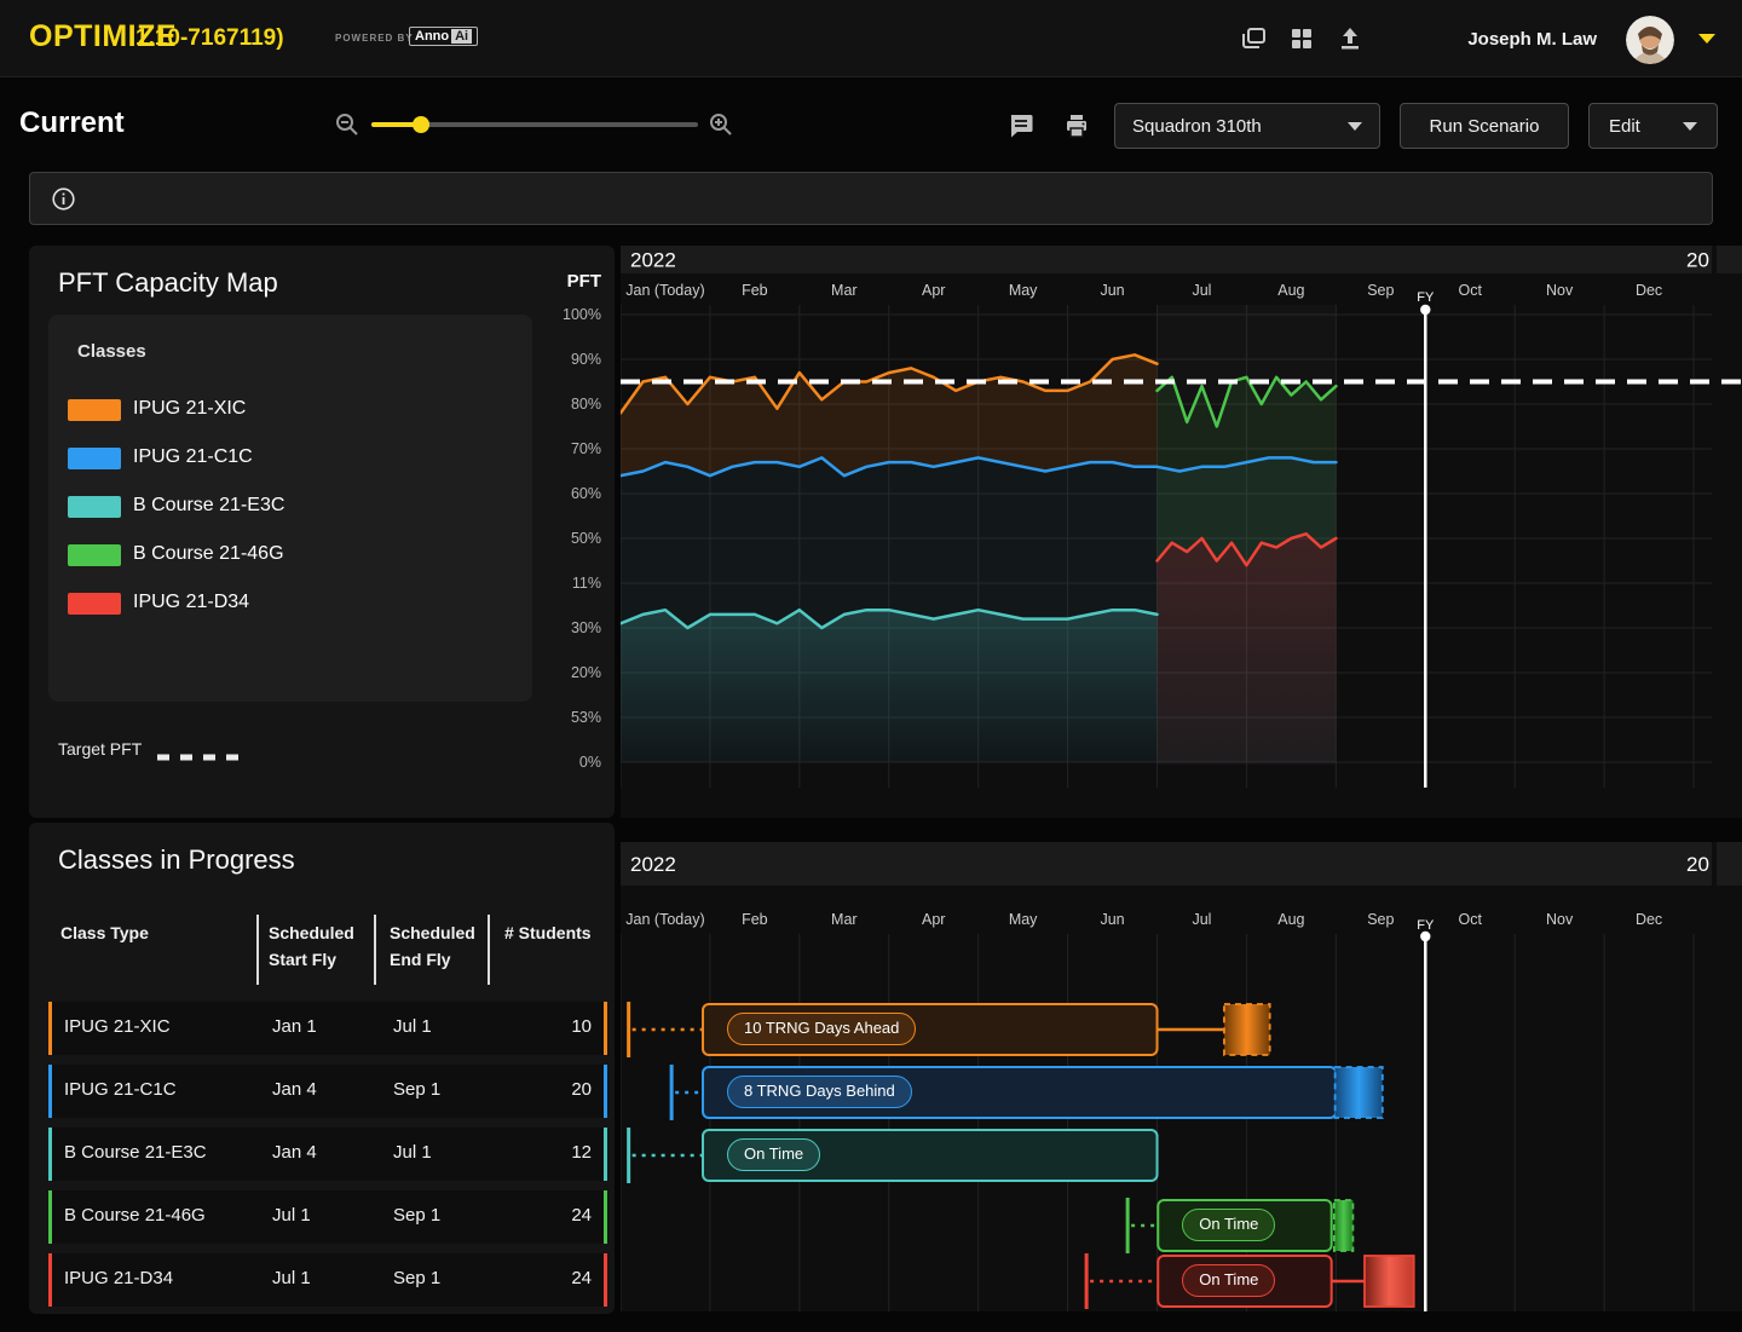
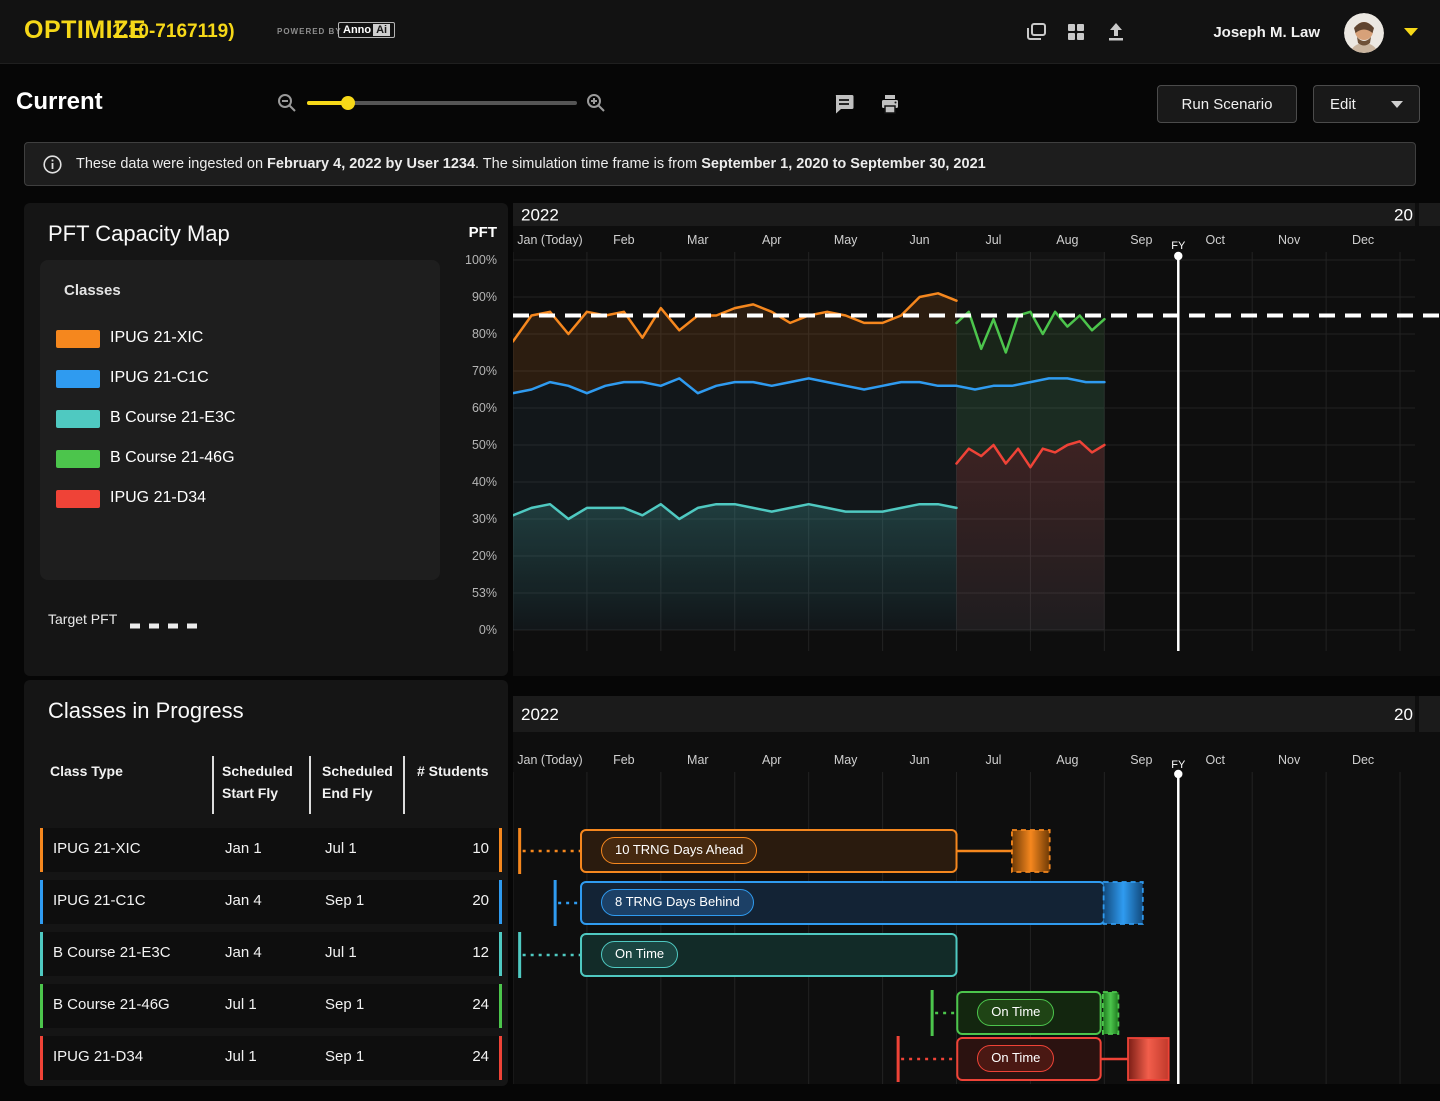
  OPTIMIZE
  1.10-7167119)
  POWERED BY
  Anno
  Ai
  Joseph M. Law
  Current
- Squadron 310th
  Run Scenario
  Edit
+ These data were ingested on February 4, 2022 by User 1234. The simulation time frame is from September 1, 2020 to September 30, 2021
  PFT Capacity Map
  Classes
  IPUG 21-XIC
  IPUG 21-C1C
  B Course 21-E3C
  B Course 21-46G
  IPUG 21-D34
  Target PFT
  PFT
  100%
  90%
  80%
  70%
  60%
  50%
- 11%
+ 40%
  30%
  20%
  53%
  0%
  2022
  20
  Jan (Today)
  Feb
  Mar
  Apr
  May
  Jun
  Jul
  Aug
  Sep
  Oct
  Nov
  Dec
  FY
  Classes in Progress
  Class Type
  Scheduled
  Start Fly
  Scheduled
  End Fly
  # Students
  IPUG 21-XIC
  Jan 1
  Jul 1
  10
  IPUG 21-C1C
  Jan 4
  Sep 1
  20
  B Course 21-E3C
  Jan 4
  Jul 1
  12
  B Course 21-46G
  Jul 1
  Sep 1
  24
  IPUG 21-D34
  Jul 1
  Sep 1
  24
  2022
  20
  Jan (Today)
  Feb
  Mar
  Apr
  May
  Jun
  Jul
  Aug
  Sep
  Oct
  Nov
  Dec
  FY
  10 TRNG Days Ahead
  8 TRNG Days Behind
  On Time
  On Time
  On Time
